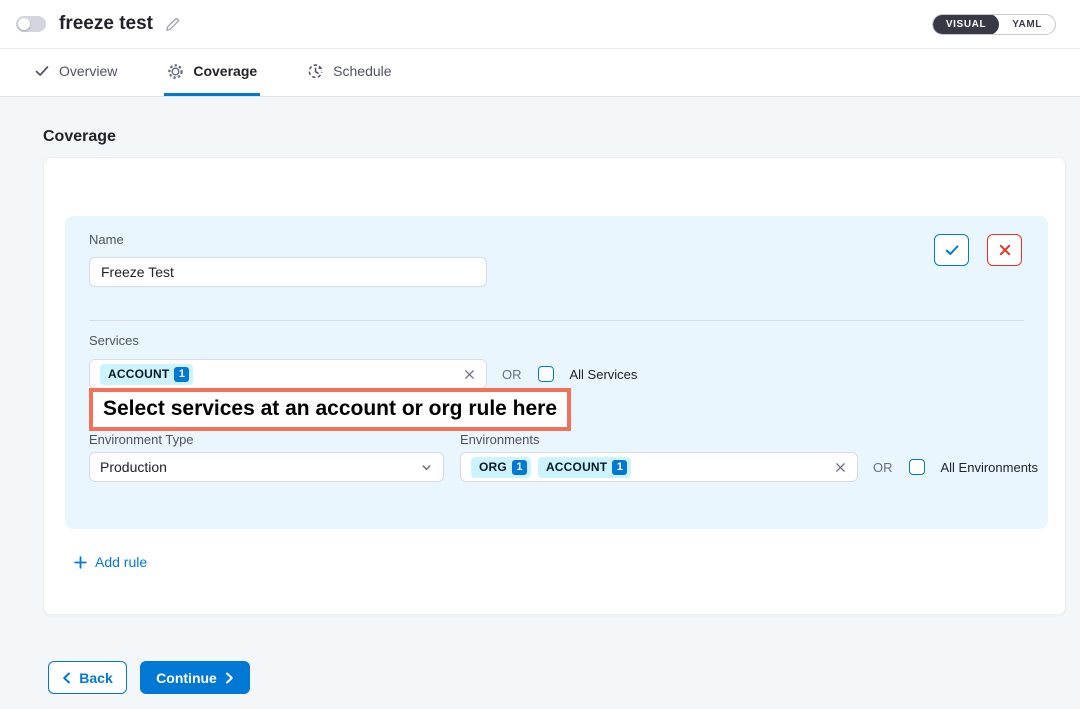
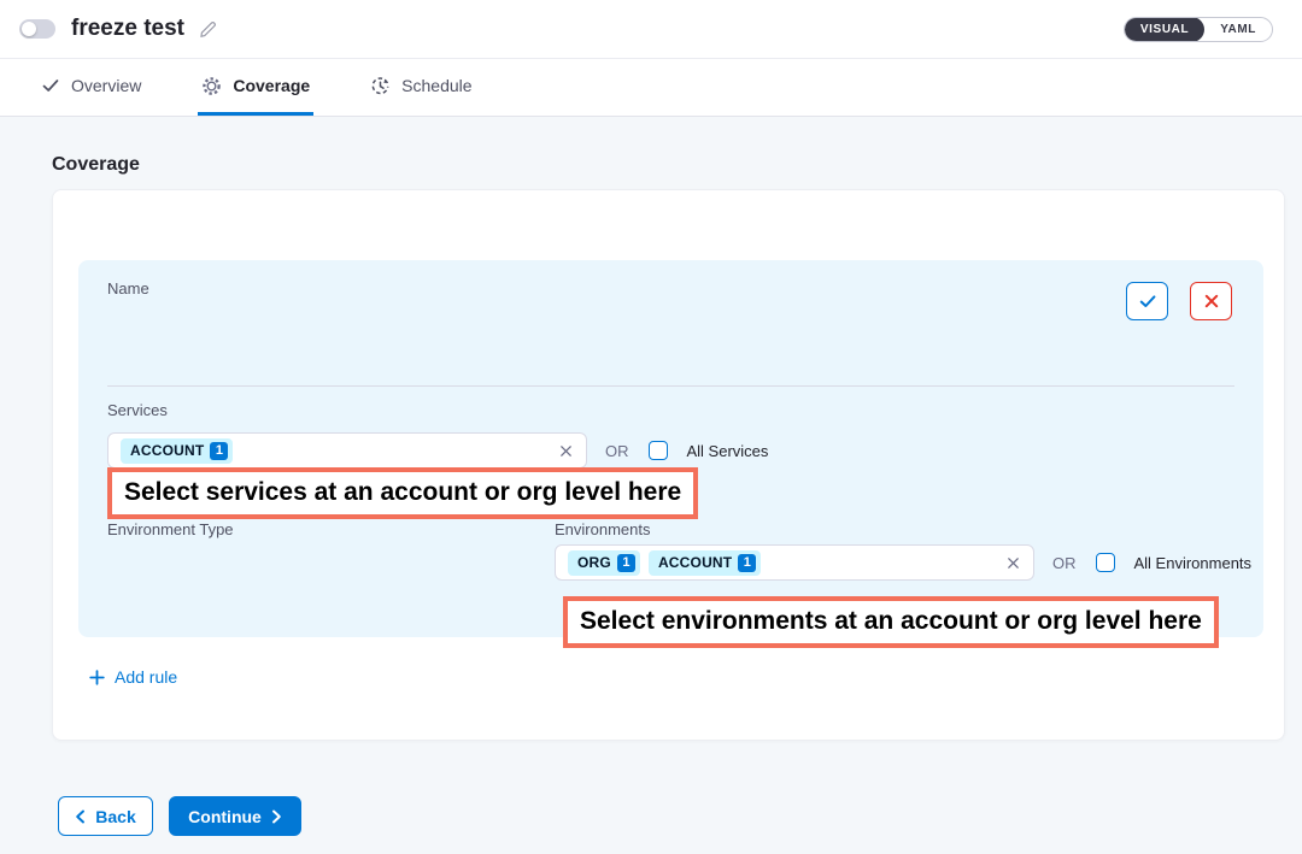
  freeze test
  VISUAL
  YAML
  Overview
  Coverage
  Schedule
  Coverage
  Name
- Freeze Test
  Services
  ACCOUNT
  1
  OR
  All Services
- Select services at an account or org rule here
+ Select services at an account or org level here
  Environment Type
- Production
  Environments
  ORG
  1
  ACCOUNT
  1
  OR
  All Environments
+ Select environments at an account or org level here
  Add rule
  Back
  Continue
